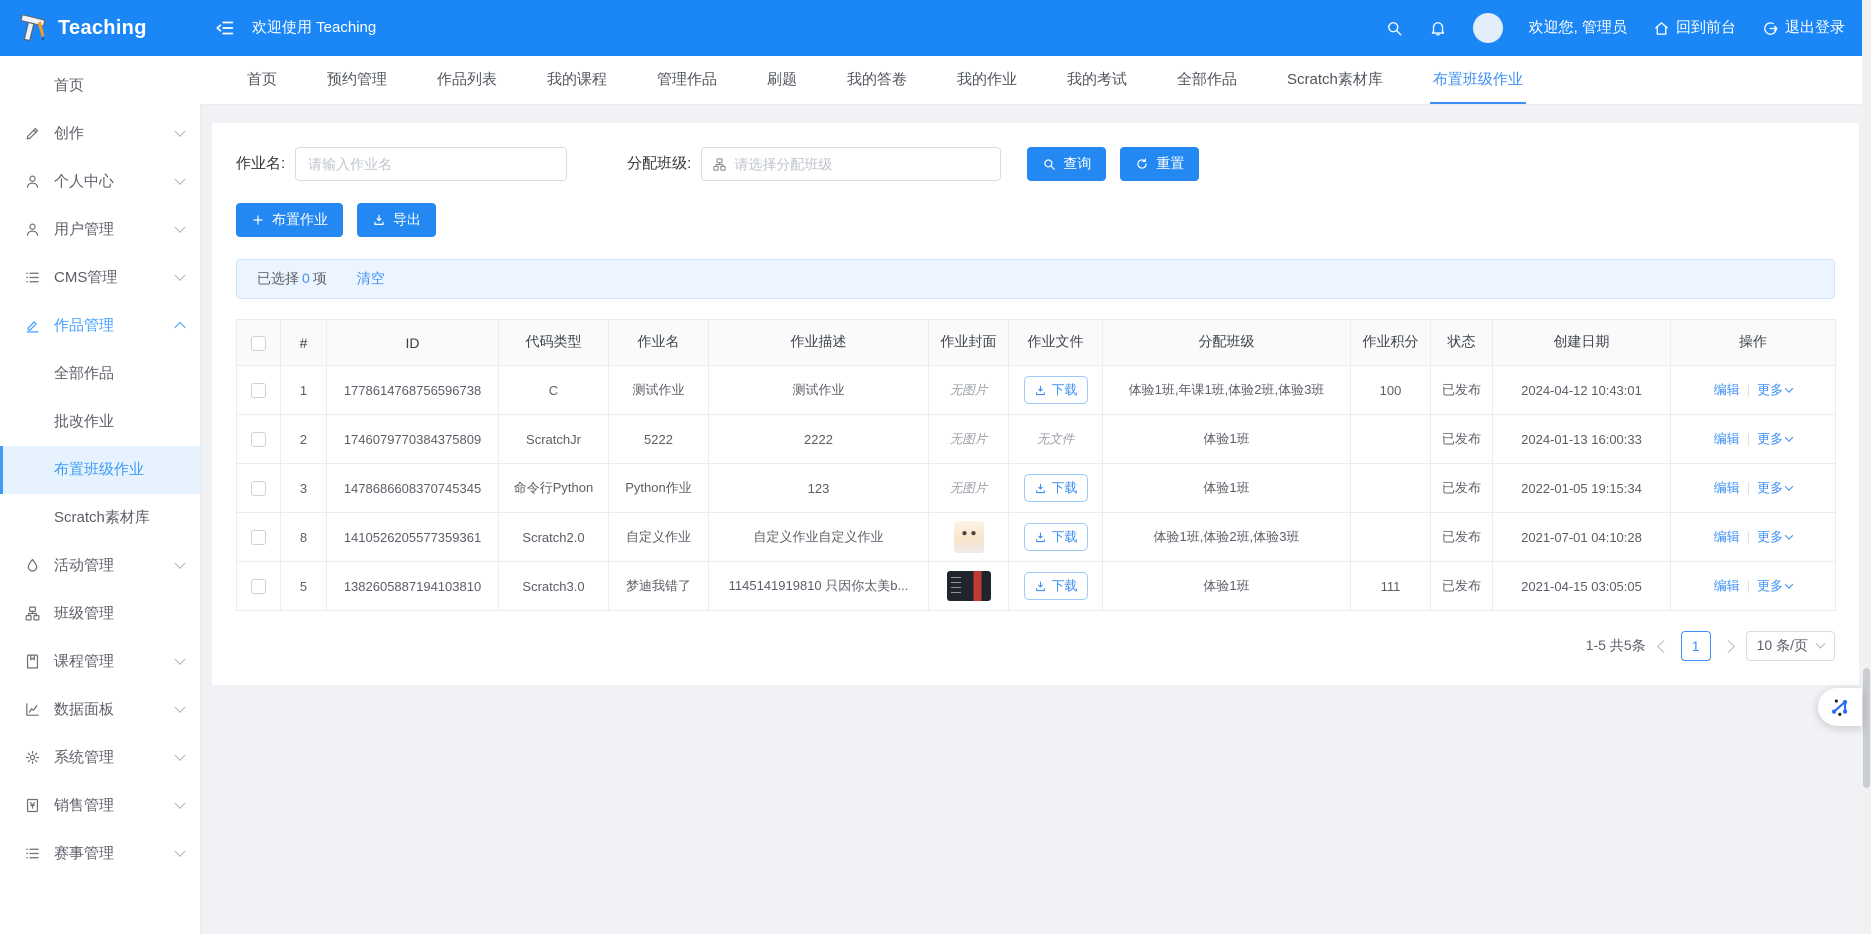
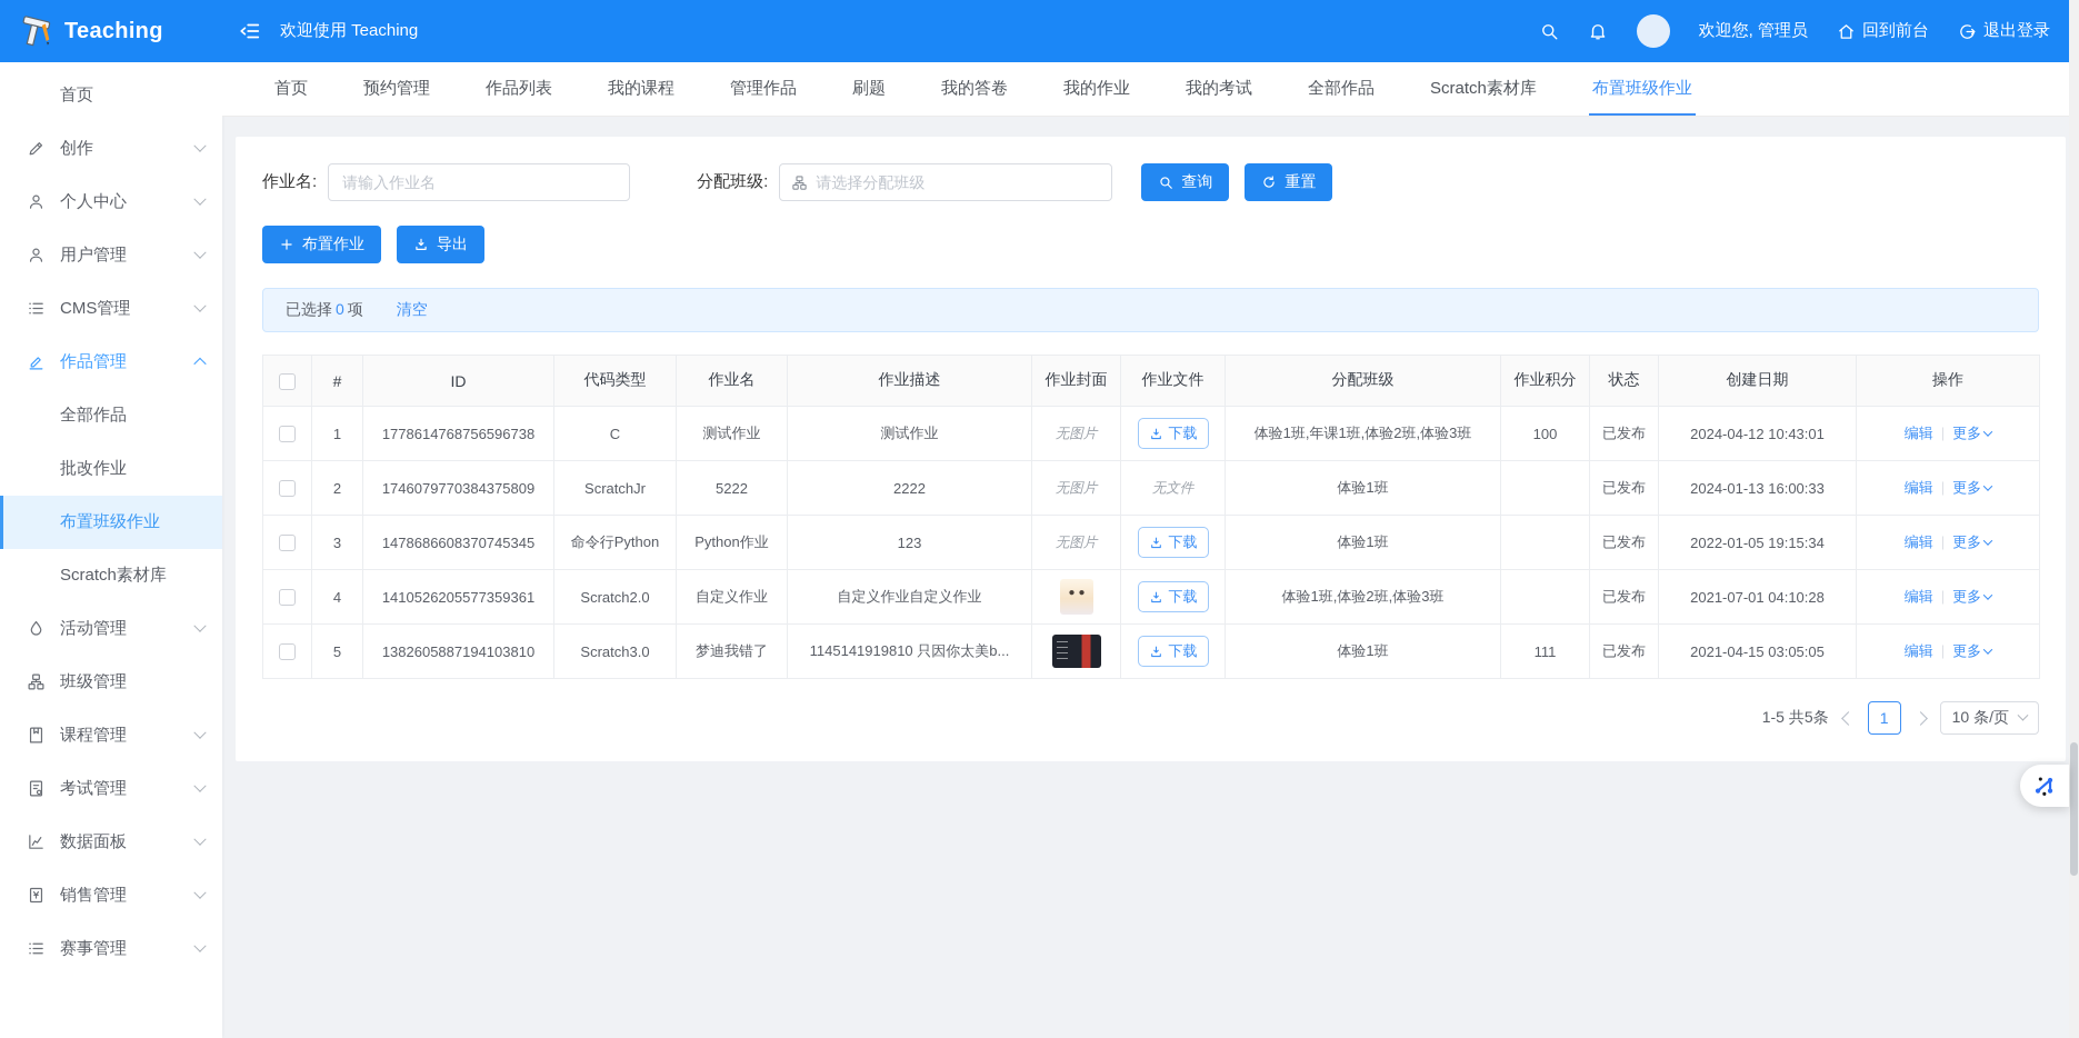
  Teaching
  欢迎使用 Teaching
  欢迎您, 管理员
  回到前台
  退出登录
  首页
  创作
  个人中心
  用户管理
  CMS管理
  作品管理
  全部作品
  批改作业
  布置班级作业
  Scratch素材库
  活动管理
  班级管理
  课程管理
+ 考试管理
  数据面板
- 系统管理
  销售管理
  赛事管理
  首页
  预约管理
  作品列表
  我的课程
  管理作品
  刷题
  我的答卷
  我的作业
  我的考试
  全部作品
  Scratch素材库
  布置班级作业
  作业名:
  请输入作业名
  分配班级:
  请选择分配班级
  查询
  重置
  布置作业
  导出
  已选择 0 项
  清空
  	#	ID	代码类型	作业名	作业描述	作业封面	作业文件	分配班级	作业积分	状态	创建日期	操作
  	1	1778614768756596738	C	测试作业	测试作业	无图片	下载	体验1班,年课1班,体验2班,体验3班	100	已发布	2024-04-12 10:43:01	编辑 | 更多
  	2	1746079770384375809	ScratchJr	5222	2222	无图片	无文件	体验1班		已发布	2024-01-13 16:00:33	编辑 | 更多
  	3	1478686608370745345	命令行Python	Python作业	123	无图片	下载	体验1班		已发布	2022-01-05 19:15:34	编辑 | 更多
- 	8	1410526205577359361	Scratch2.0	自定义作业	自定义作业自定义作业		下载	体验1班,体验2班,体验3班		已发布	2021-07-01 04:10:28	编辑 | 更多
+ 	4	1410526205577359361	Scratch2.0	自定义作业	自定义作业自定义作业		下载	体验1班,体验2班,体验3班		已发布	2021-07-01 04:10:28	编辑 | 更多
  	5	1382605887194103810	Scratch3.0	梦迪我错了	1145141919810 只因你太美b...		下载	体验1班	111	已发布	2021-04-15 03:05:05	编辑 | 更多
  1-5 共5条
  1
  10 条/页
